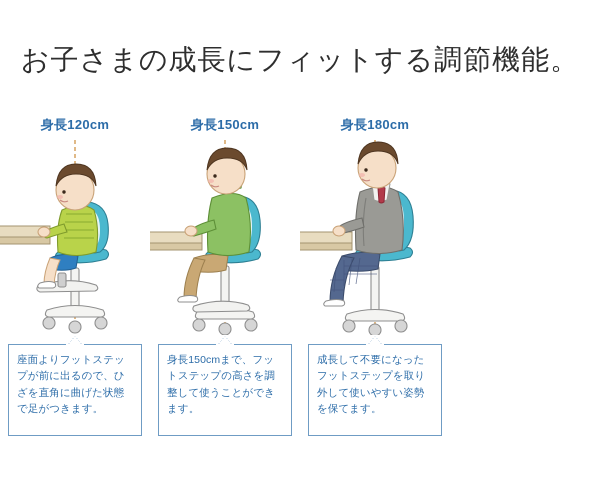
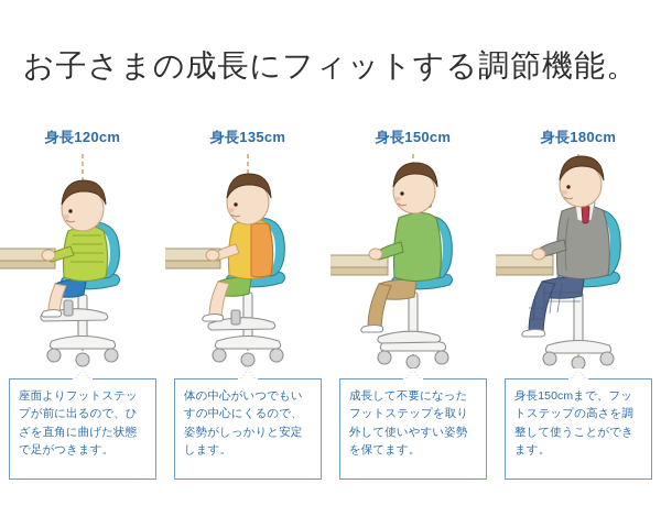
  お子さまの成長にフィットする調節機能。
  身長120cm
  座面よりフットステップが前に出るので、ひざを直角に曲げた状態で足がつきます。
+ 身長135cm
+ 体の中心がいつでもいすの中心にくるので、姿勢がしっかりと安定します。
  身長150cm
- 身長150cmまで、フットステップの高さを調整して使うことができます。
+ 成長して不要になったフットステップを取り外して使いやすい姿勢を保てます。
  身長180cm
- 成長して不要になったフットステップを取り外して使いやすい姿勢を保てます。
+ 身長150cmまで、フットステップの高さを調整して使うことができます。
